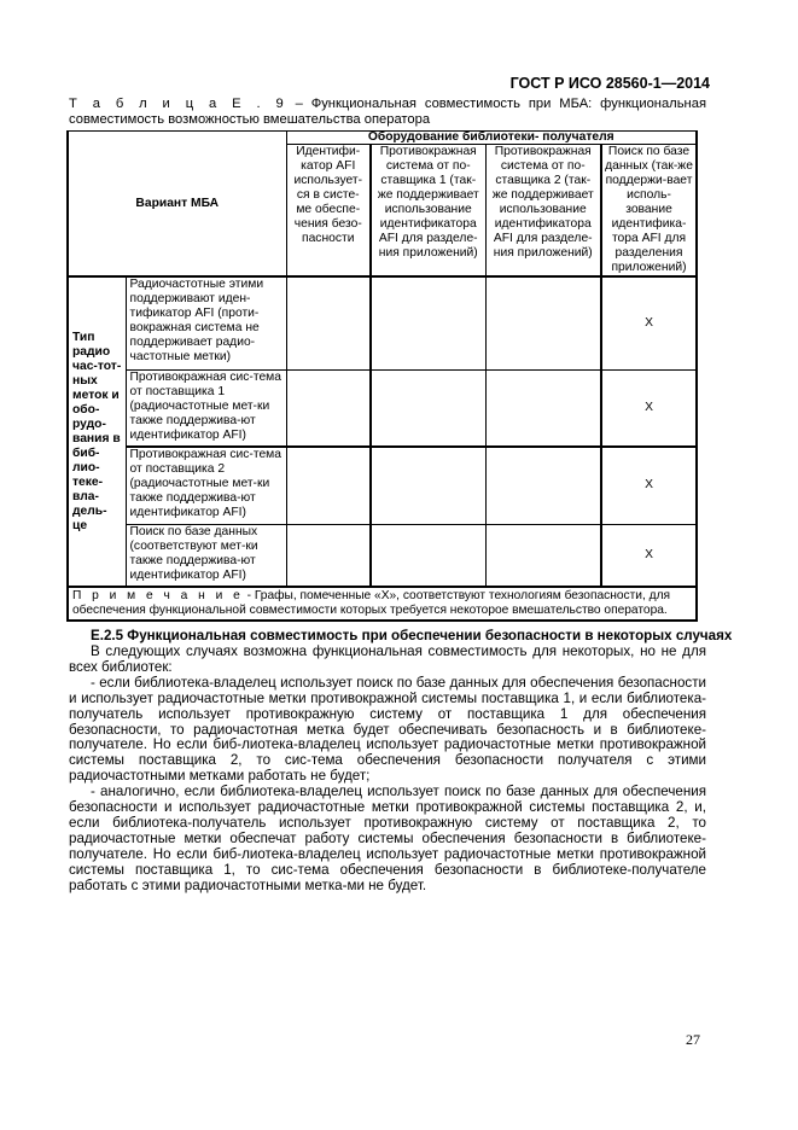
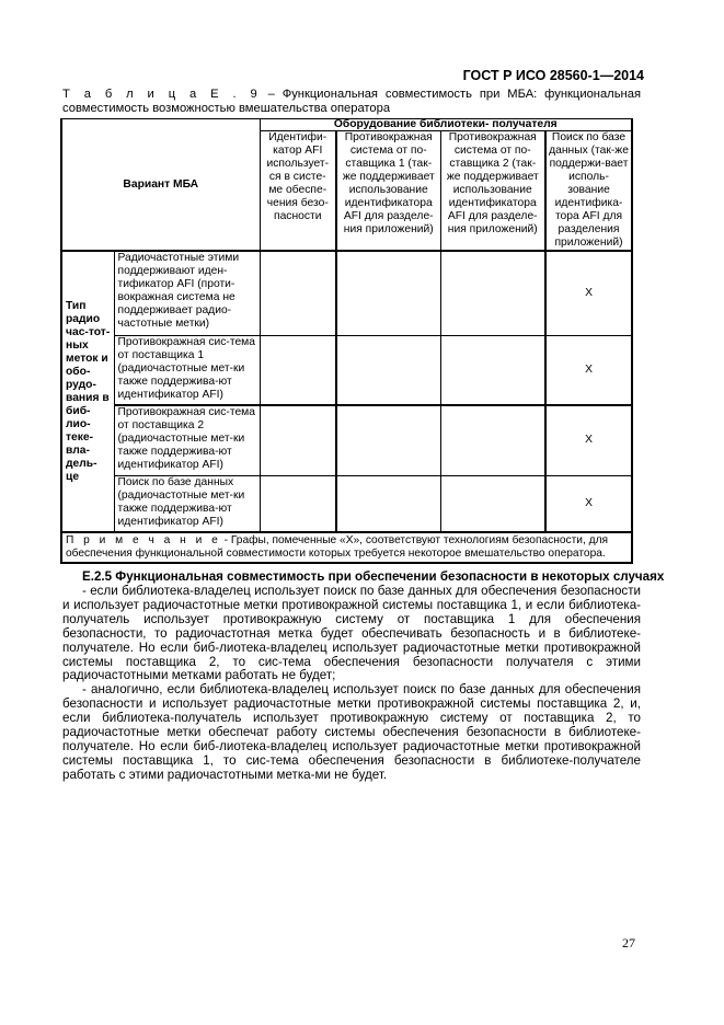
  ГОСТ Р ИСО 28560-1—2014
  Т а б л и ц а Е . 9 – Функциональная совместимость при МБА: функциональная совместимость возможностью вмешательства оператора
  Вариант МБА	Оборудование библиотеки- получателя
  Идентифи-катор AFI использует-ся в систе-ме обеспе-чения безо-пасности	Противокражная система от по-ставщика 1 (так-же поддерживает использование идентификатора AFI для разделе-ния приложений)	Противокражная система от по-ставщика 2 (так-же поддерживает использование идентификатора AFI для разделе-ния приложений)	Поиск по базе данных (так-же поддержи-вает исполь-зование идентифика-тора AFI для разделения приложений)
  Тип радио час-тот-ных меток и обо-рудо-вания в биб-лио-теке-вла-дель-це	Радиочастотные этими поддерживают иден-тификатор AFI (проти-вокражная система не поддерживает радио-частотные метки)				X
  Противокражная сис-тема от поставщика 1 (радиочастотные мет-ки также поддержива-ют идентификатор AFI)				X
  Противокражная сис-тема от поставщика 2 (радиочастотные мет-ки также поддержива-ют идентификатор AFI)				X
- Поиск по базе данных (соответствуют мет-ки также поддержива-ют идентификатор AFI)				X
+ Поиск по базе данных (радиочастотные мет-ки также поддержива-ют идентификатор AFI)				X
  П р и м е ч а н и е - Графы, помеченные «Х», соответствуют технологиям безопасности, для обеспечения функциональной совместимости которых требуется некоторое вмешательство оператора.
  Е.2.5 Функциональная совместимость при обеспечении безопасности в некоторых случаях
- В следующих случаях возможна функциональная совместимость для некоторых, но не для всех библиотек:
  - если библиотека-владелец использует поиск по базе данных для обеспечения безопасности и использует радиочастотные метки противокражной системы поставщика 1, и если библиотека-получатель использует противокражную систему от поставщика 1 для обеспечения безопасности, то радиочастотная метка будет обеспечивать безопасность и в библиотеке-получателе. Но если биб-лиотека-владелец использует радиочастотные метки противокражной системы поставщика 2, то сис-тема обеспечения безопасности получателя с этими радиочастотными метками работать не будет;
  - аналогично, если библиотека-владелец использует поиск по базе данных для обеспечения безопасности и использует радиочастотные метки противокражной системы поставщика 2, и, если библиотека-получатель использует противокражную систему от поставщика 2, то радиочастотные метки обеспечат работу системы обеспечения безопасности в библиотеке-получателе. Но если биб-лиотека-владелец использует радиочастотные метки противокражной системы поставщика 1, то сис-тема обеспечения безопасности в библиотеке-получателе работать с этими радиочастотными метка-ми не будет.
  27
